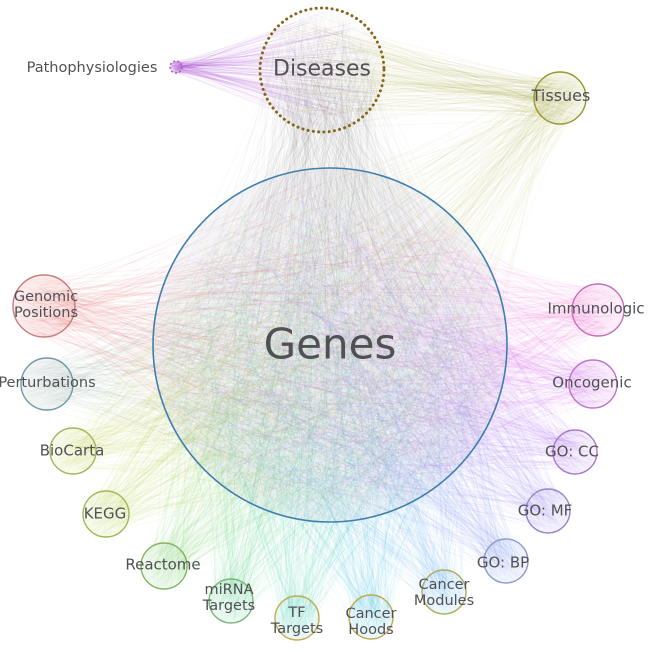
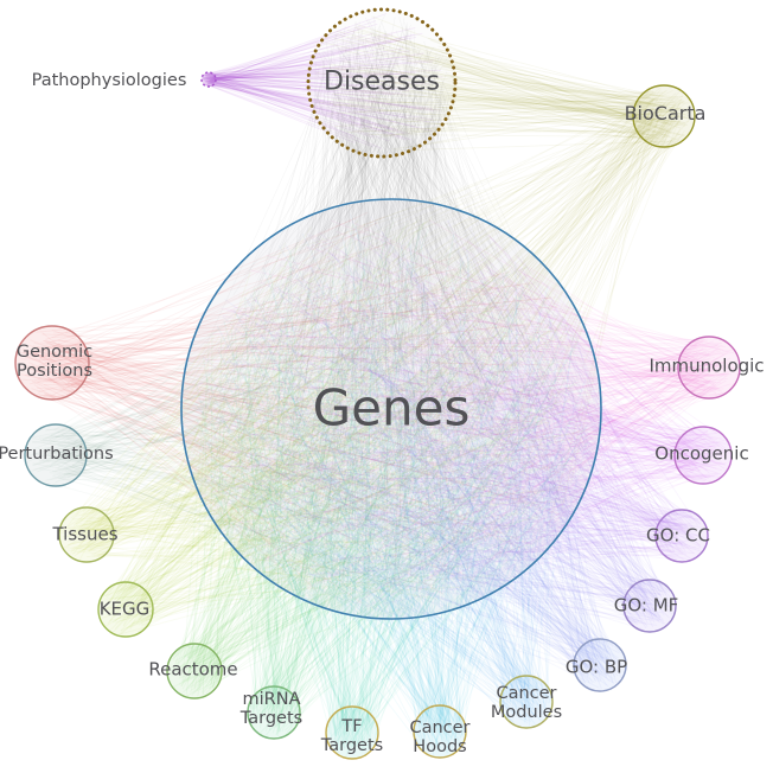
  Genes
  Diseases
  Pathophysiologies
- Tissues
+ BioCarta
  Genomic
  Positions
  Perturbations
- BioCarta
+ Tissues
  KEGG
  Reactome
  miRNA
  Targets
  TF
  Targets
  Cancer
  Hoods
  Cancer
  Modules
  GO: BP
  GO: MF
  GO: CC
  Oncogenic
  Immunologic
